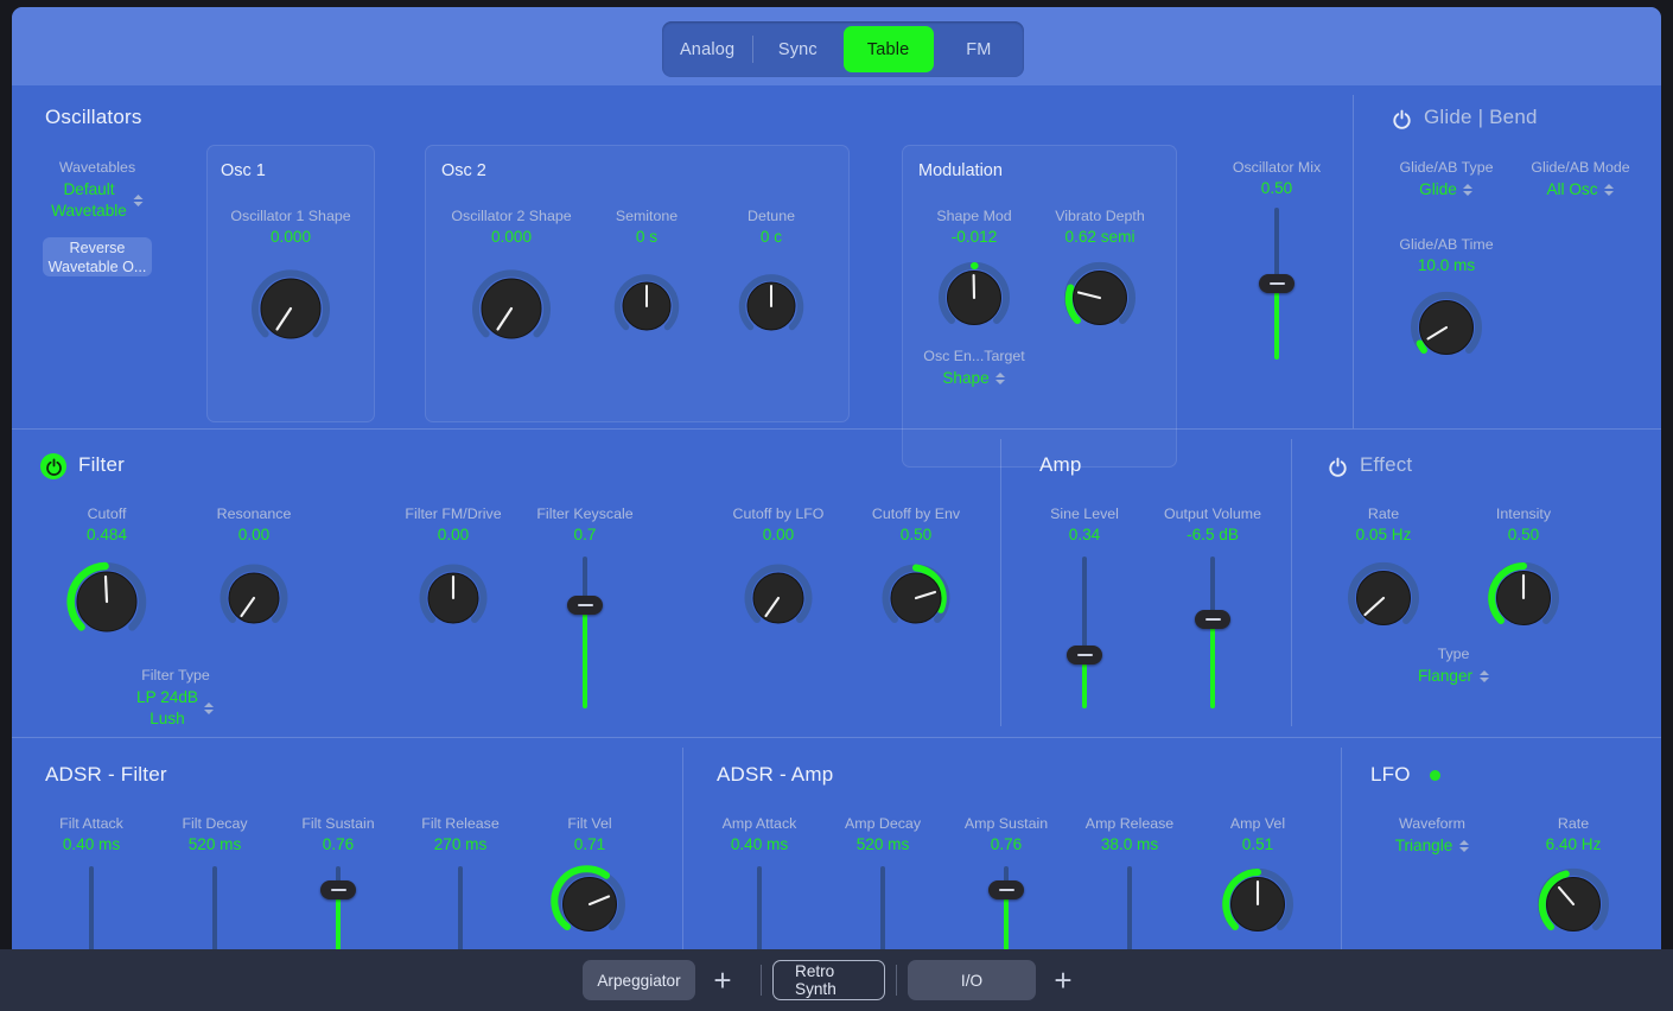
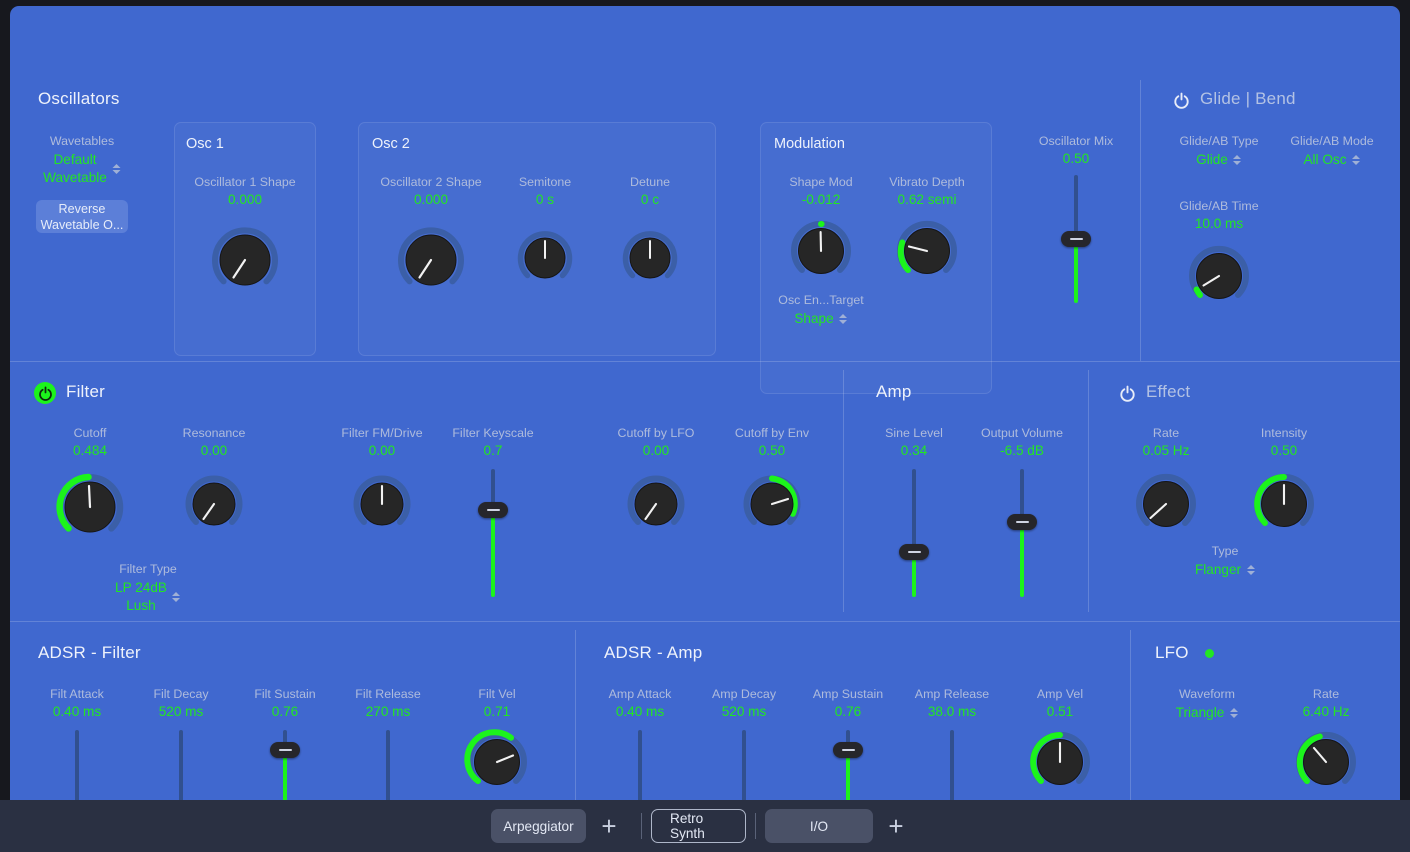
- Analog
- Sync
- Table
- FM
  Oscillators
  Wavetables
  Default
  Wavetable
  Reverse
  Wavetable O...
  Osc 1
  Oscillator 1 Shape
  0.000
  Osc 2
  Oscillator 2 Shape
  0.000
  Semitone
  0 s
  Detune
  0 c
  Modulation
  Shape Mod
  -0.012
  Vibrato Depth
  0.62 semi
  Osc En...Target
  Shape
  Oscillator Mix
  0.50
  Glide | Bend
  Glide/AB Type
  Glide
  Glide/AB Mode
  All Osc
  Glide/AB Time
  10.0 ms
  Filter
  Cutoff
  0.484
  Filter Type
  LP 24dB
  Lush
  Resonance
  0.00
  Filter FM/Drive
  0.00
  Filter Keyscale
  0.7
  Cutoff by LFO
  0.00
  Cutoff by Env
  0.50
  Amp
  Sine Level
  0.34
  Output Volume
  -6.5 dB
  Effect
  Rate
  0.05 Hz
  Intensity
  0.50
  Type
  Flanger
  ADSR - Filter
  Filt Attack
  0.40 ms
  Filt Decay
  520 ms
  Filt Sustain
  0.76
  Filt Release
  270 ms
  Filt Vel
  0.71
  ADSR - Amp
  Amp Attack
  0.40 ms
  Amp Decay
  520 ms
  Amp Sustain
  0.76
  Amp Release
  38.0 ms
  Amp Vel
  0.51
  LFO
  Waveform
  Triangle
  Rate
  6.40 Hz
  Arpeggiator
  +
  Retro Synth
  I/O
  +
